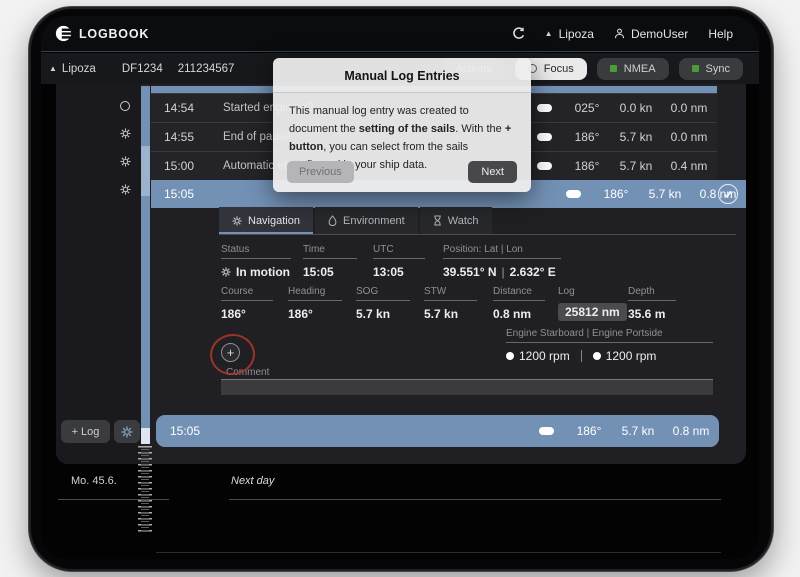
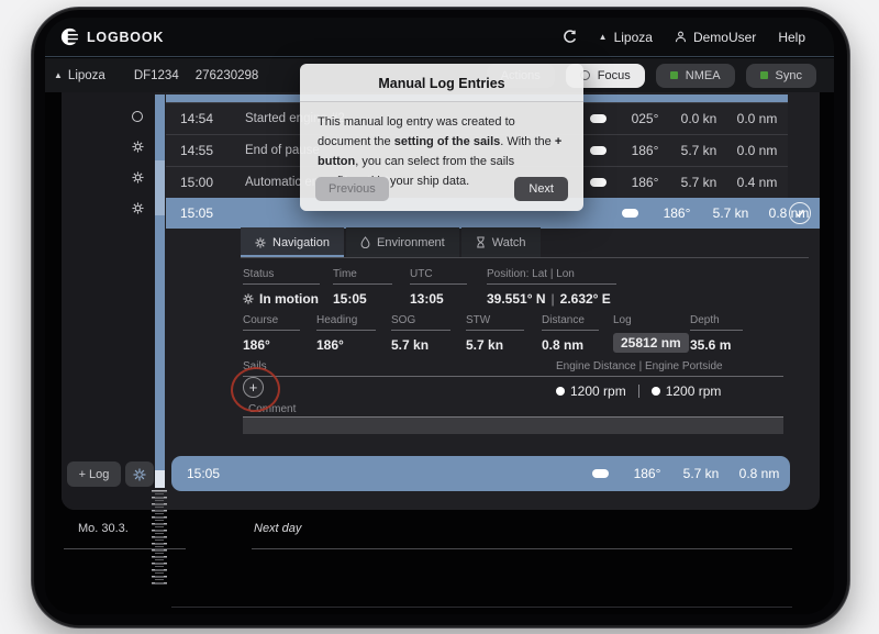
  LOGBOOK
  ▲
  Lipoza
  DemoUser
  Help
  ▲
  Lipoza
  DF1234
- 211234567
+ 276230298
  Focus
  NMEA
  Sync
  + Log
  14:54
  025°
  0.0 kn
  0.0 nm
  14:55
  End of pa
  186°
  5.7 kn
  0.0 nm
  15:00
  186°
  5.7 kn
  0.4 nm
  15:05
  186°
  5.7 kn
  0.8 nm
  Navigation
  Environment
  Watch
  Status
  In motion
  Time
  15:05
  UTC
  13:05
  Position: Lat | Lon
  39.551° N
  |
  2.632° E
  Course
  186°
  Heading
  186°
  SOG
  5.7 kn
  STW
  5.7 kn
  Distance
  0.8 nm
  Log
  25812 nm
  Depth
  35.6 m
+ Sails
  +
- Engine Starboard | Engine Portside
+ Engine Distance | Engine Portside
  1200 rpm
  1200 rpm
  Comment
  15:05
  186°
  5.7 kn
  0.8 nm
- Mo. 45.6.
+ Mo. 30.3.
  Next day
  Manual Log Entries
  This manual log entry was created to document the setting of the sails. With the + button, you can select from the sails your ship data.
  Previous
  Next
